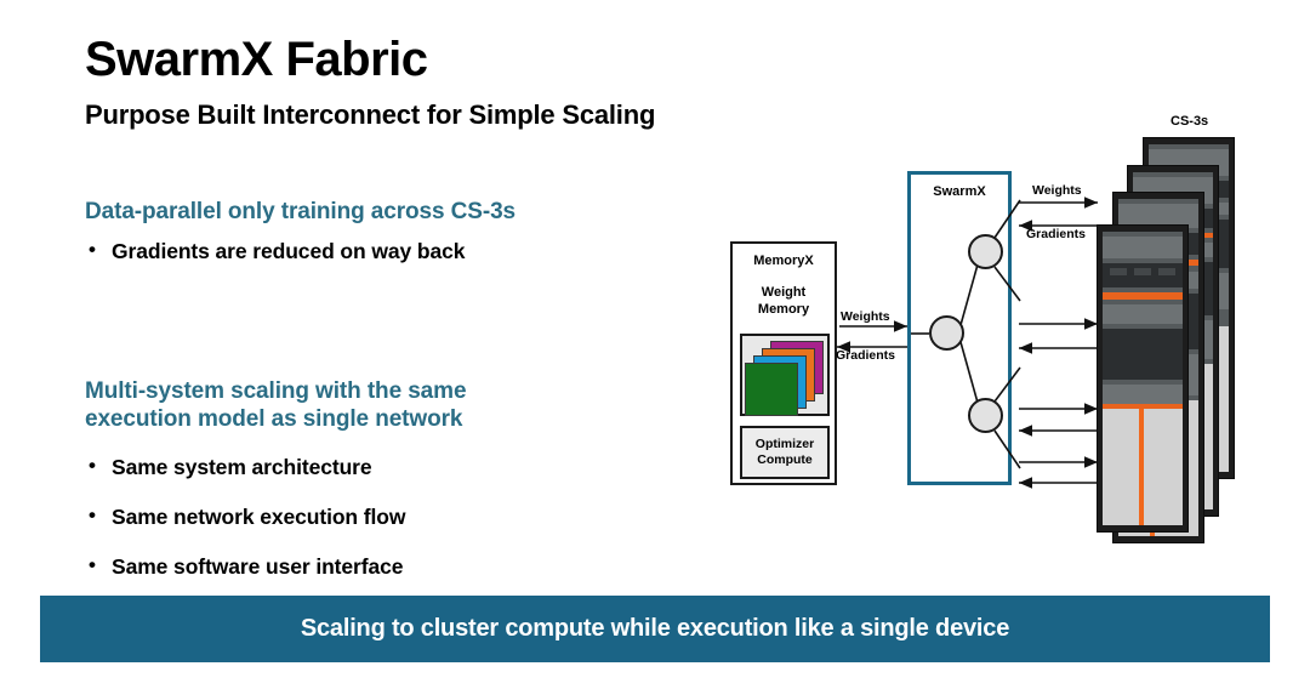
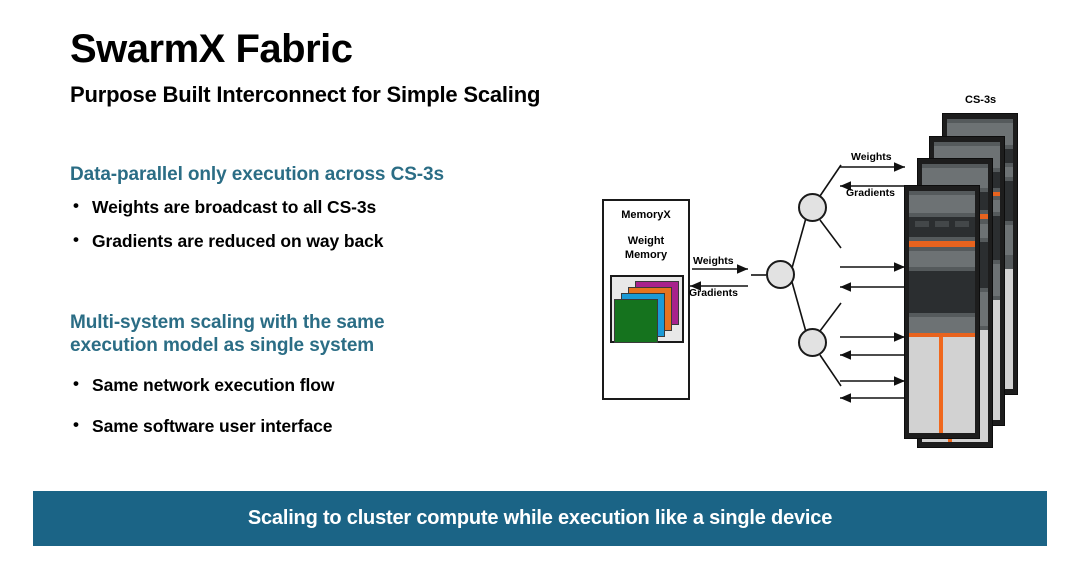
  SwarmX Fabric
  Purpose Built Interconnect for Simple Scaling
- Data-parallel only training across CS-3s
+ Data-parallel only execution across CS-3s
+ Weights are broadcast to all CS-3s
  Gradients are reduced on way back
- Multi-system scaling with the same execution model as single network
+ Multi-system scaling with the same execution model as single system
- Same system architecture
  Same network execution flow
  Same software user interface
  MemoryX
  Weight
  Memory
- Optimizer
- Compute
- SwarmX
  Weights
  Gradients
  Weights
  Gradients
  CS-3s
  Scaling to cluster compute while execution like a single device
